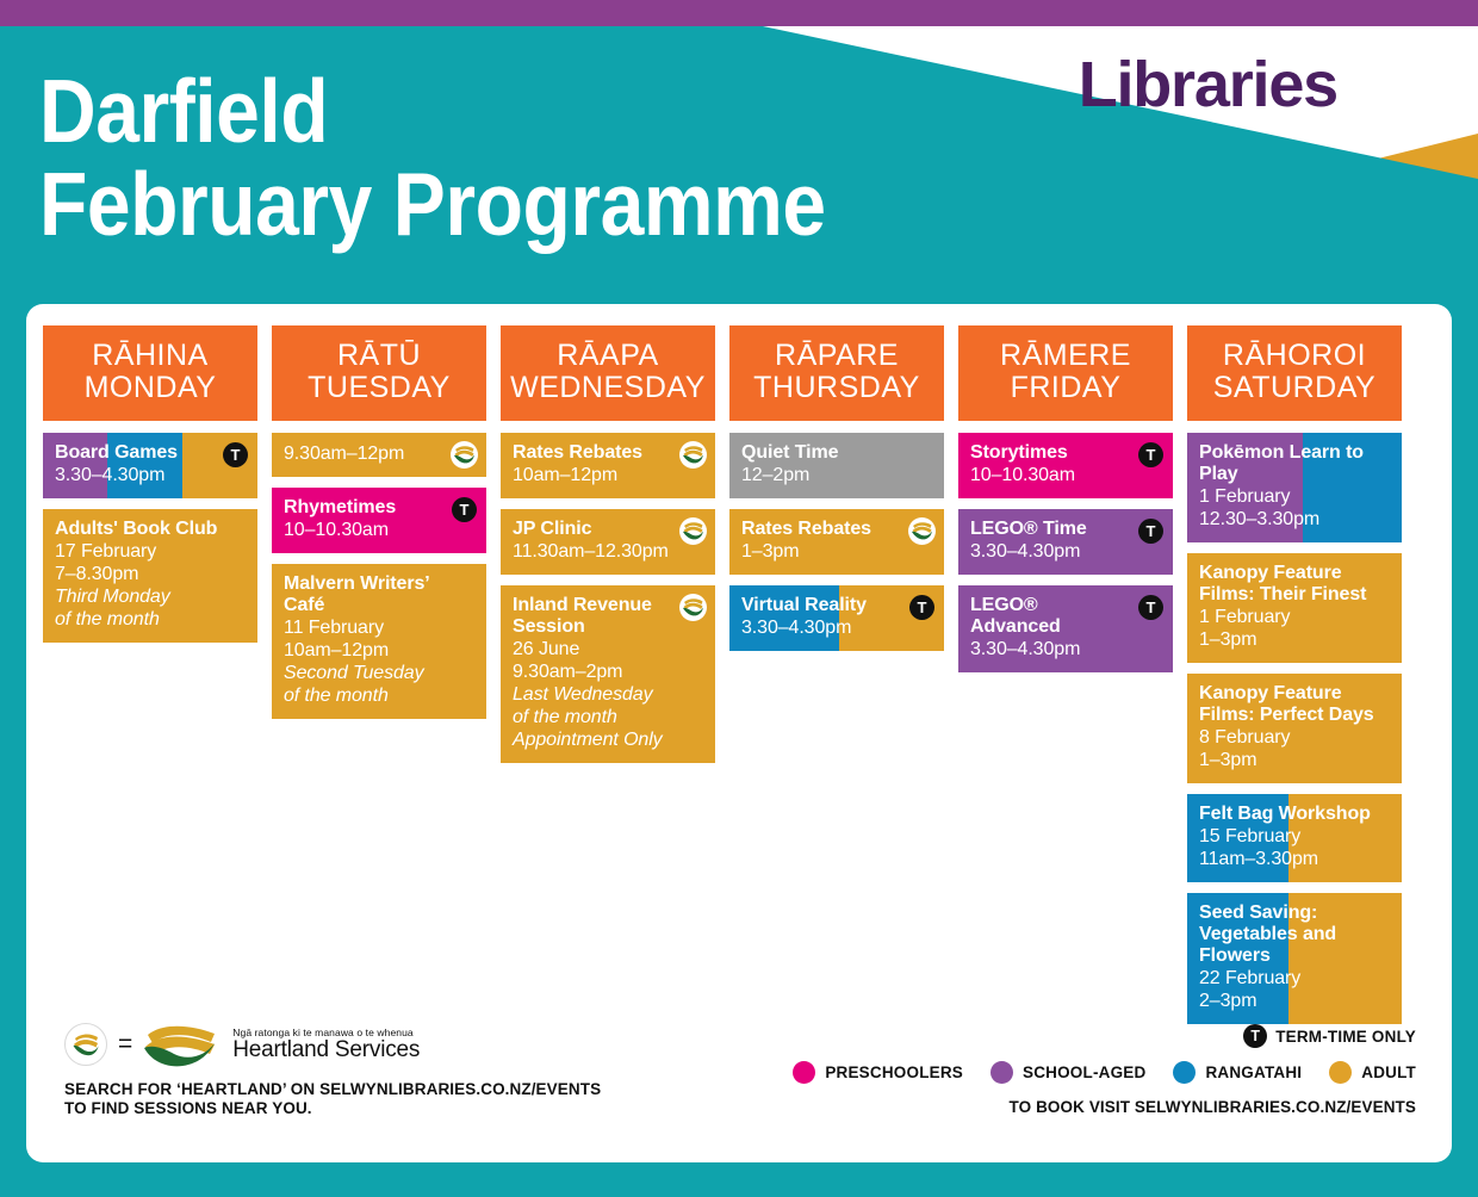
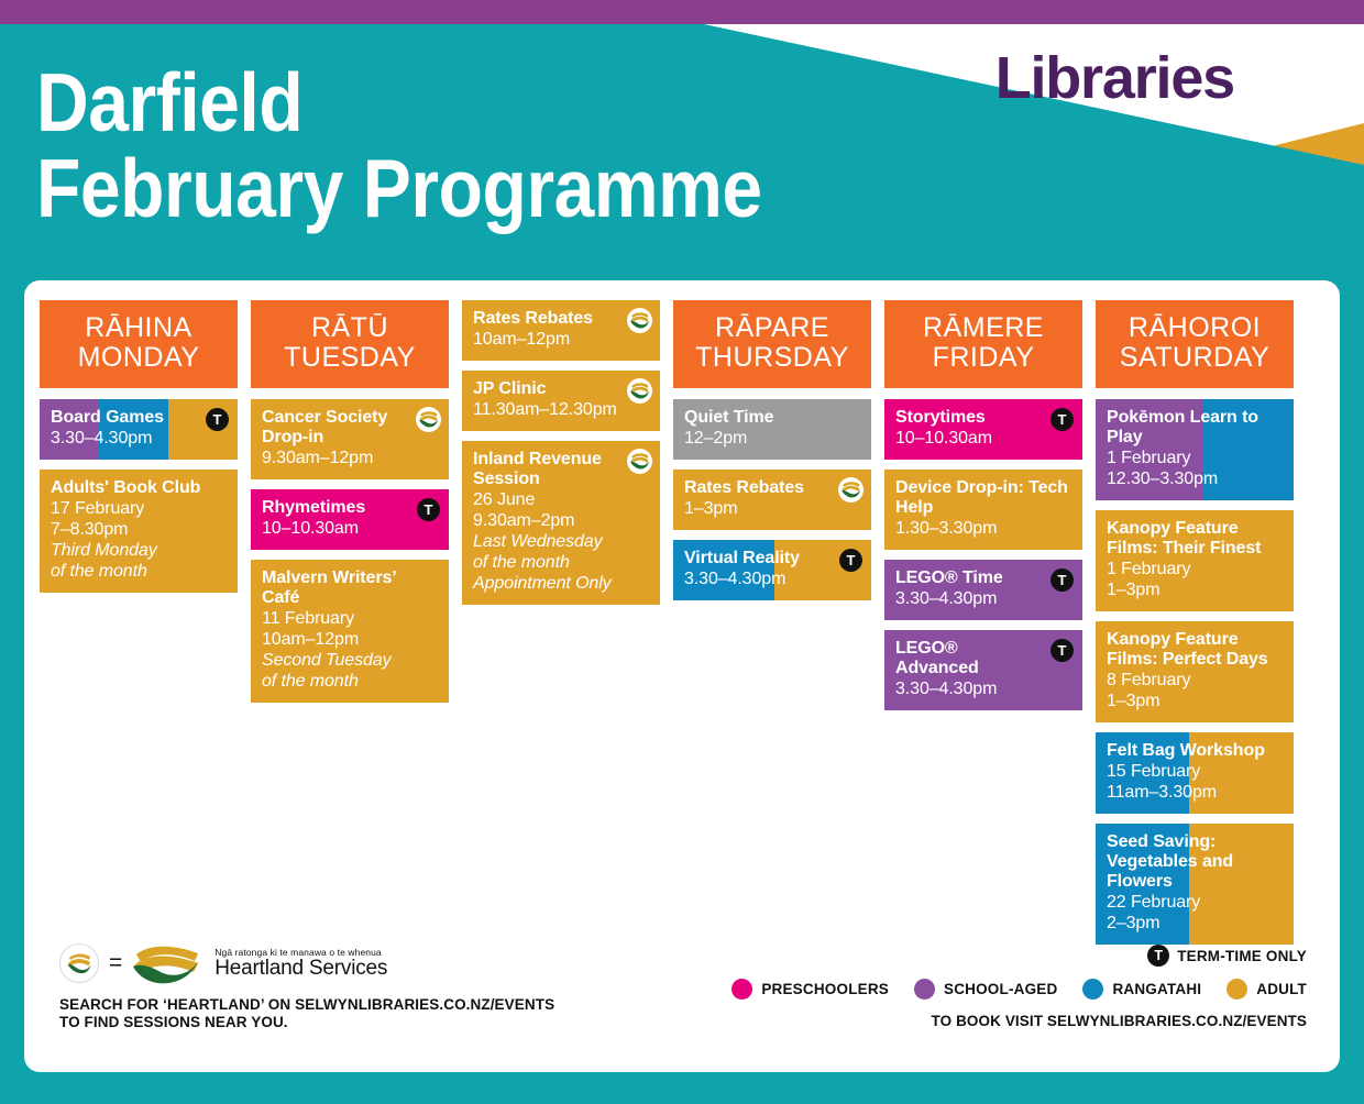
  Darfield
  February Programme
  Libraries
  RĀHINA
  MONDAY
  Board Games
  3.30–4.30pm
  T
  Adults' Book Club
  17 February
  7–8.30pm
  Third Monday
  of the month
  RĀTŪ
  TUESDAY
+ Cancer Society Drop-in
  9.30am–12pm
  Rhymetimes
  10–10.30am
  T
  Malvern Writers’ Café
  11 February
  10am–12pm
  Second Tuesday
  of the month
- RĀAPA
- WEDNESDAY
  Rates Rebates
  10am–12pm
  JP Clinic
  11.30am–12.30pm
  Inland Revenue Session
  26 June
  9.30am–2pm
  Last Wednesday
  of the month
  Appointment Only
  RĀPARE
  THURSDAY
  Quiet Time
  12–2pm
  Rates Rebates
  1–3pm
  Virtual Reality
  3.30–4.30pm
  T
  RĀMERE
  FRIDAY
  Storytimes
  10–10.30am
  T
+ Device Drop-in: Tech Help
+ 1.30–3.30pm
  LEGO® Time
  3.30–4.30pm
  T
  LEGO® Advanced
  3.30–4.30pm
  T
  RĀHOROI
  SATURDAY
  Pokēmon Learn to Play
  1 February
  12.30–3.30pm
  Kanopy Feature Films: Their Finest
  1 February
  1–3pm
  Kanopy Feature Films: Perfect Days
  8 February
  1–3pm
  Felt Bag Workshop
  15 February
  11am–3.30pm
  Seed Saving: Vegetables and Flowers
  22 February
  2–3pm
  =
  Ngā ratonga ki te manawa o te whenua
  Heartland Services
  SEARCH FOR ‘HEARTLAND’ ON SELWYNLIBRARIES.CO.NZ/EVENTS
  TO FIND SESSIONS NEAR YOU.
  T
  TERM-TIME ONLY
  PRESCHOOLERS
  SCHOOL-AGED
  RANGATAHI
  ADULT
  TO BOOK VISIT SELWYNLIBRARIES.CO.NZ/EVENTS
